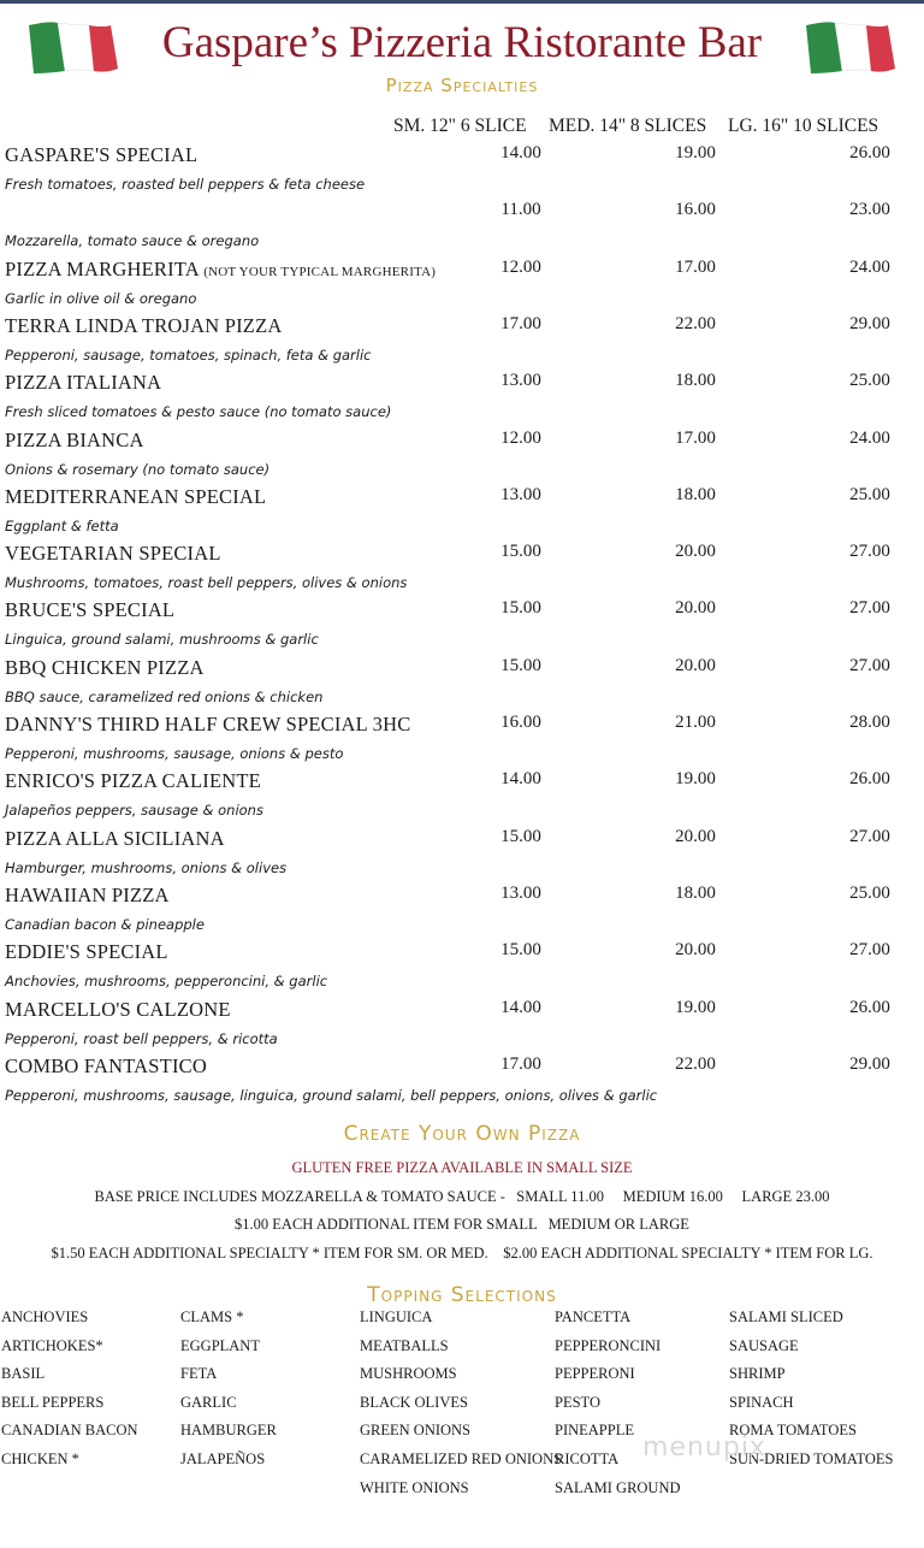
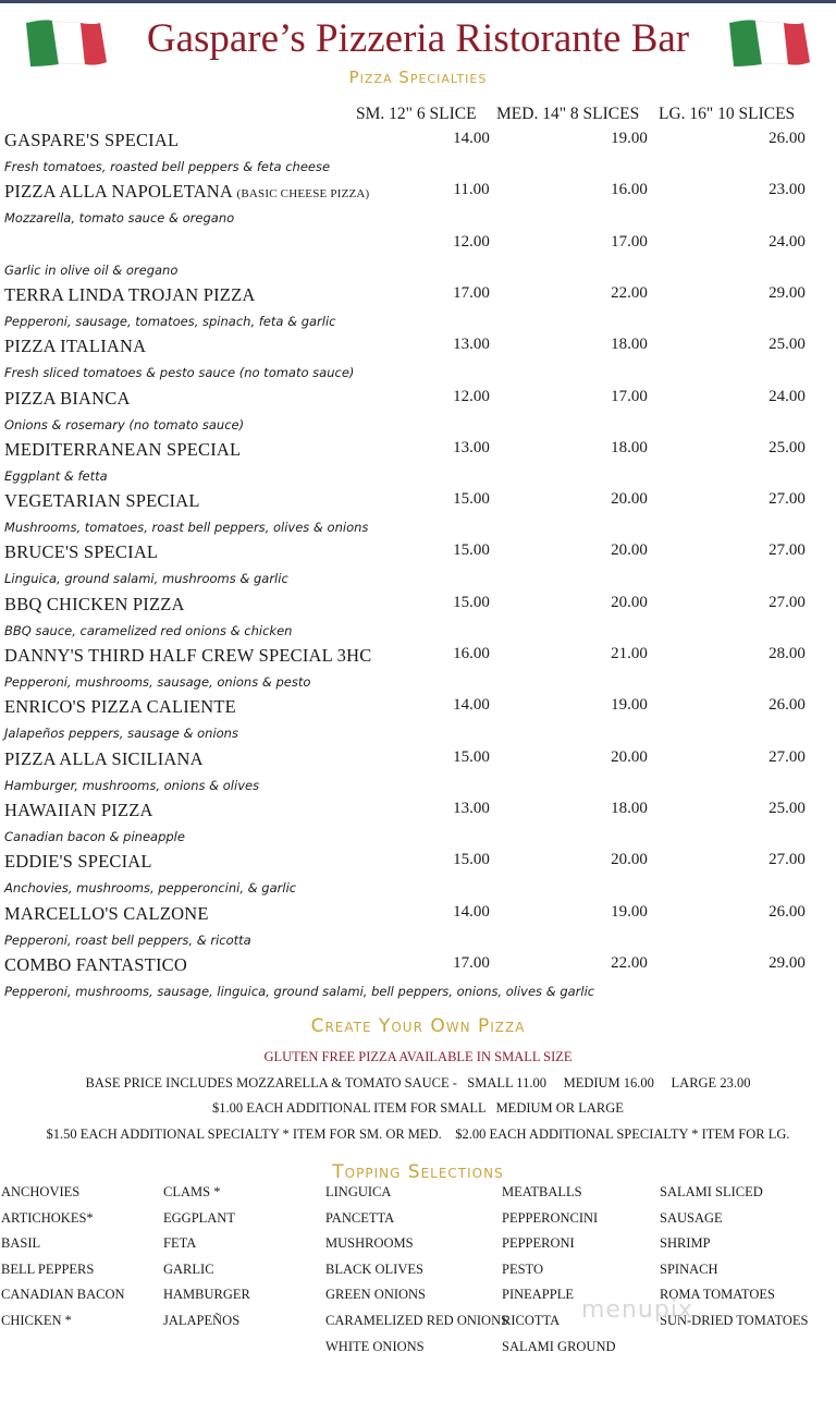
  Gaspare’s Pizzeria Ristorante Bar
  Pizza Specialties
  SM. 12" 6 SLICE
  MED. 14" 8 SLICES
  LG. 16" 10 SLICES
  GASPARE'S SPECIAL
  14.00
  19.00
  26.00
  Fresh tomatoes, roasted bell peppers & feta cheese
+ PIZZA ALLA NAPOLETANA (BASIC CHEESE PIZZA)
  11.00
  16.00
  23.00
  Mozzarella, tomato sauce & oregano
- PIZZA MARGHERITA (NOT YOUR TYPICAL MARGHERITA)
  12.00
  17.00
  24.00
  Garlic in olive oil & oregano
  TERRA LINDA TROJAN PIZZA
  17.00
  22.00
  29.00
  Pepperoni, sausage, tomatoes, spinach, feta & garlic
  PIZZA ITALIANA
  13.00
  18.00
  25.00
  Fresh sliced tomatoes & pesto sauce (no tomato sauce)
  PIZZA BIANCA
  12.00
  17.00
  24.00
  Onions & rosemary (no tomato sauce)
  MEDITERRANEAN SPECIAL
  13.00
  18.00
  25.00
  Eggplant & fetta
  VEGETARIAN SPECIAL
  15.00
  20.00
  27.00
  Mushrooms, tomatoes, roast bell peppers, olives & onions
  BRUCE'S SPECIAL
  15.00
  20.00
  27.00
  Linguica, ground salami, mushrooms & garlic
  BBQ CHICKEN PIZZA
  15.00
  20.00
  27.00
  BBQ sauce, caramelized red onions & chicken
  DANNY'S THIRD HALF CREW SPECIAL 3HC
  16.00
  21.00
  28.00
  Pepperoni, mushrooms, sausage, onions & pesto
  ENRICO'S PIZZA CALIENTE
  14.00
  19.00
  26.00
  Jalapeños peppers, sausage & onions
  PIZZA ALLA SICILIANA
  15.00
  20.00
  27.00
  Hamburger, mushrooms, onions & olives
  HAWAIIAN PIZZA
  13.00
  18.00
  25.00
  Canadian bacon & pineapple
  EDDIE'S SPECIAL
  15.00
  20.00
  27.00
  Anchovies, mushrooms, pepperoncini, & garlic
  MARCELLO'S CALZONE
  14.00
  19.00
  26.00
  Pepperoni, roast bell peppers, & ricotta
  COMBO FANTASTICO
  17.00
  22.00
  29.00
  Pepperoni, mushrooms, sausage, linguica, ground salami, bell peppers, onions, olives & garlic
  Create Your Own Pizza
  GLUTEN FREE PIZZA AVAILABLE IN SMALL SIZE
  BASE PRICE INCLUDES MOZZARELLA & TOMATO SAUCE - SMALL 11.00 MEDIUM 16.00 LARGE 23.00
  $1.00 EACH ADDITIONAL ITEM FOR SMALL MEDIUM OR LARGE
  $1.50 EACH ADDITIONAL SPECIALTY * ITEM FOR SM. OR MED. $2.00 EACH ADDITIONAL SPECIALTY * ITEM FOR LG.
  Topping Selections
  ANCHOVIES
  ARTICHOKES*
  BASIL
  BELL PEPPERS
  CANADIAN BACON
  CHICKEN *
  CLAMS *
  EGGPLANT
  FETA
  GARLIC
  HAMBURGER
  JALAPEÑOS
  LINGUICA
- MEATBALLS
+ PANCETTA
  MUSHROOMS
  BLACK OLIVES
  GREEN ONIONS
  CARAMELIZED RED ONIONS
  WHITE ONIONS
- PANCETTA
+ MEATBALLS
  PEPPERONCINI
  PEPPERONI
  PESTO
  PINEAPPLE
  RICOTTA
  SALAMI GROUND
  SALAMI SLICED
  SAUSAGE
  SHRIMP
  SPINACH
  ROMA TOMATOES
  SUN-DRIED TOMATOES
  menupix
